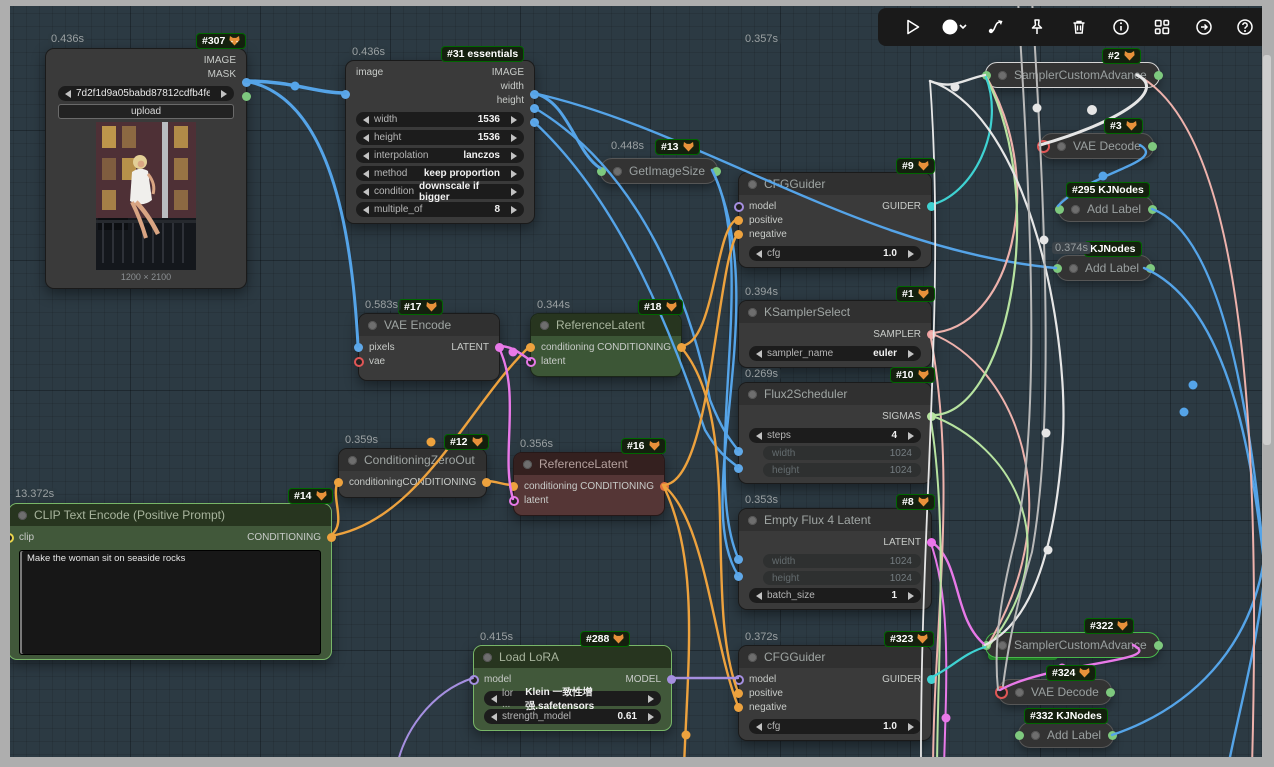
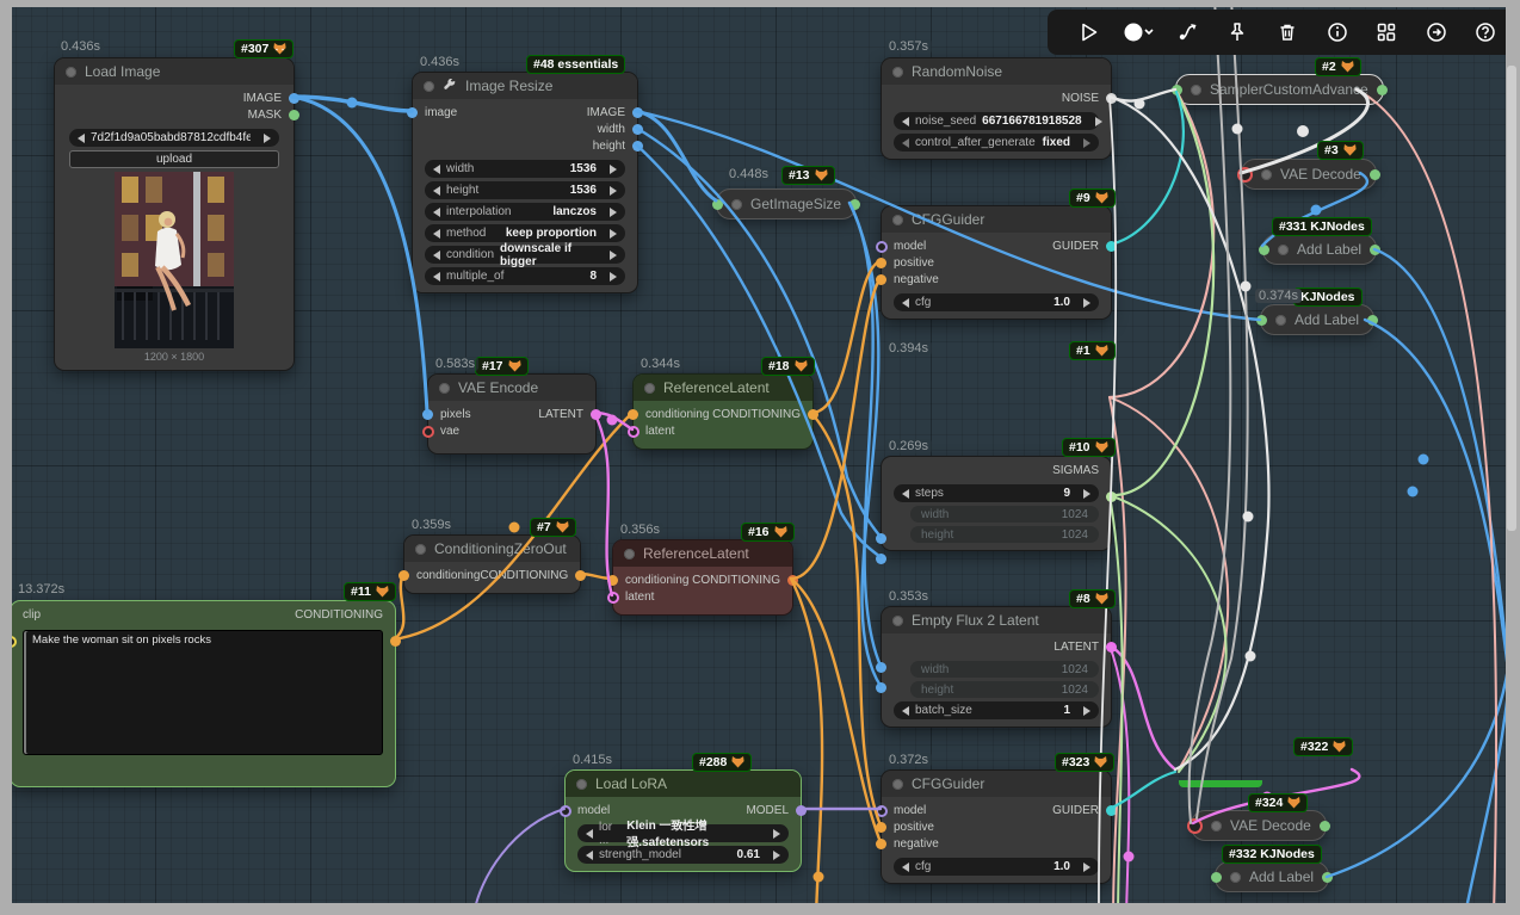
  0.436s
  #307
+ Load Image
  IMAGE
  MASK
  7d2f1d9a05babd87812cdfb4fe
  upload
- 1200 × 2100
+ 1200 × 1800
  0.436s
- #31 essentials
+ #48 essentials
+ Image Resize
  image
  IMAGE
  width
  height
  width
  1536
  height
  1536
  interpolation
  lanczos
  method
  keep proportion
  condition
  downscale if bigger
  multiple_of
  8
  0.448s
  #13
  GetImageSize
  0.357s
+ RandomNoise
+ NOISE
+ noise_seed
+ 667166781918528
+ control_after_generate
+ fixed
  #2
  SamplerCustomAdvane
  #3
  VAE Decode
- #295 KJNodes
+ #331 KJNodes
  Add Label
  KJNodes
  0.374s
  Add Label
  #9
  CGGuider
  model
  GUIDER
  positive
  negative
  cfg
  1.0
  0.394s
  #1
- KSamplerSelect
- SAMPLER
- sampler_name
- euler
  0.269s
  #10
- Flux2Scheduler
  SIGMAS
  steps
- 4
+ 9
  width
  1024
  height
  1024
  0.353s
  #8
- Empty Flux 4 Latent
+ Empty Flux 2 Latent
  LATENT
  width
  1024
  height
  1024
  batch_size
  1
  0.583s
  #17
  VAE Encode
  pixels
  LATENT
  vae
  0.344s
  #18
  ReferenceLatent
  conditioning
  CONDITIONING
  latent
  0.359s
- #12
+ #7
  ConditioningZeroOut
  conditioning
  CODITIONING
  0.356s
  #16
  ReferenceLatent
  conditioning
  CONDITIONING
  latent
  13.372s
- #14
+ #11
- CLIP Text Encode (Positive Prompt)
  clip
  CONDITIONING
- Make the woman sit on seaside rocks
+ Make the woman sit on pixels rocks
  0.415s
  #288
  Load LoRA
  model
  MODEL
  lor ...
  Klein 一致性增强.safetensors
  strength_model
  0.61
  0.372s
  #323
  CFGGuider
  model
  GUIDER
  positive
  negative
  cfg
  1.0
  #322
- SamplerCustomAdvance
  #324
  VAE Decode
  #332 KJNodes
  Add Label
